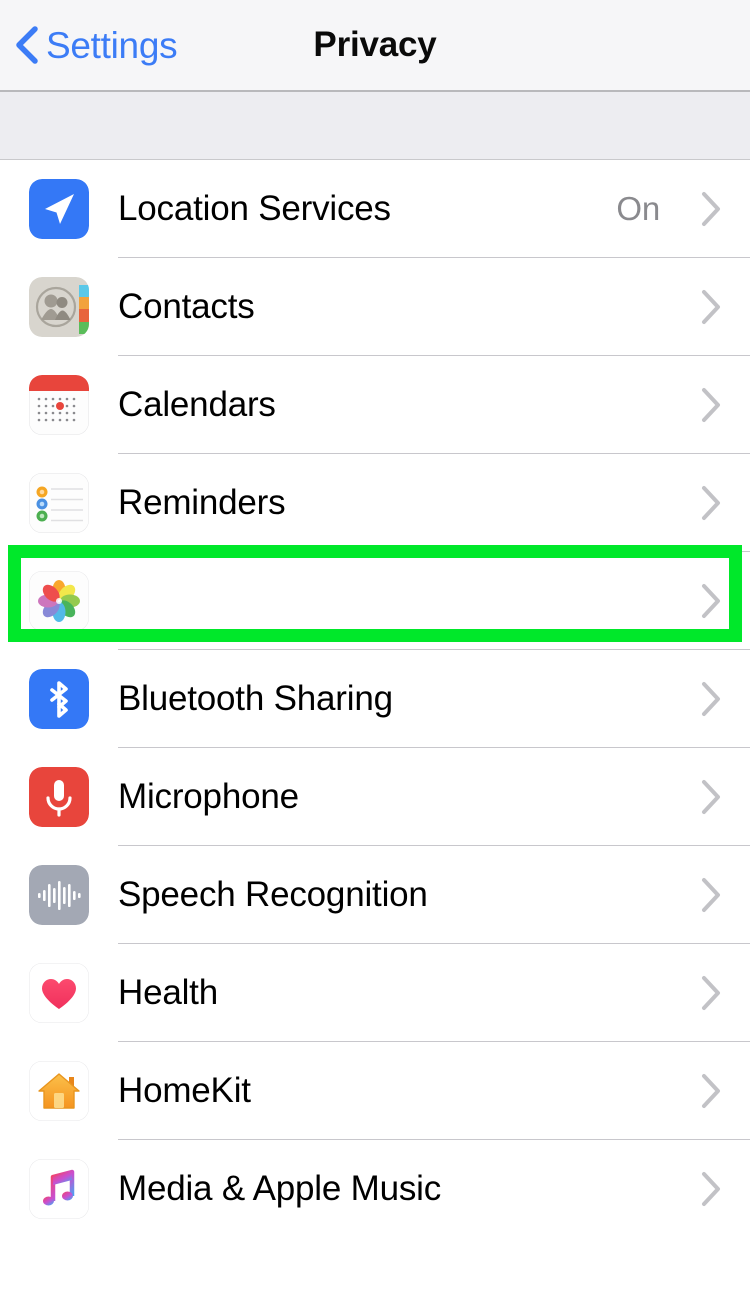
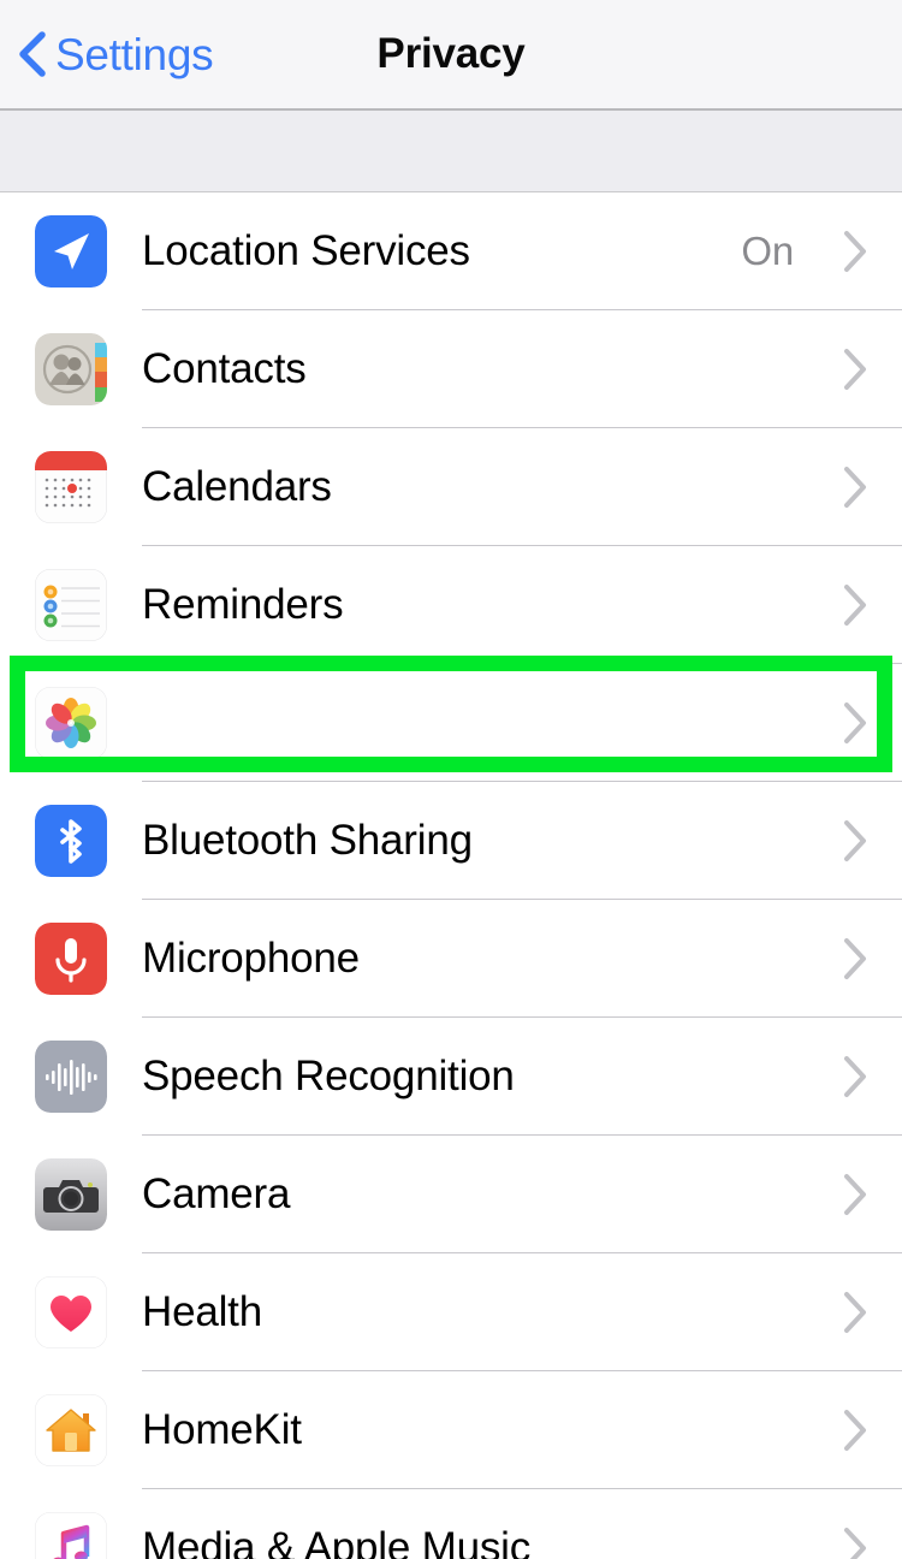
  Settings
  Privacy
  Location Services
  On
  Contacts
  Calendars
  Reminders
  Bluetooth Sharing
  Microphone
  Speech Recognition
+ Camera
  Health
  HomeKit
  Media & Apple Music
